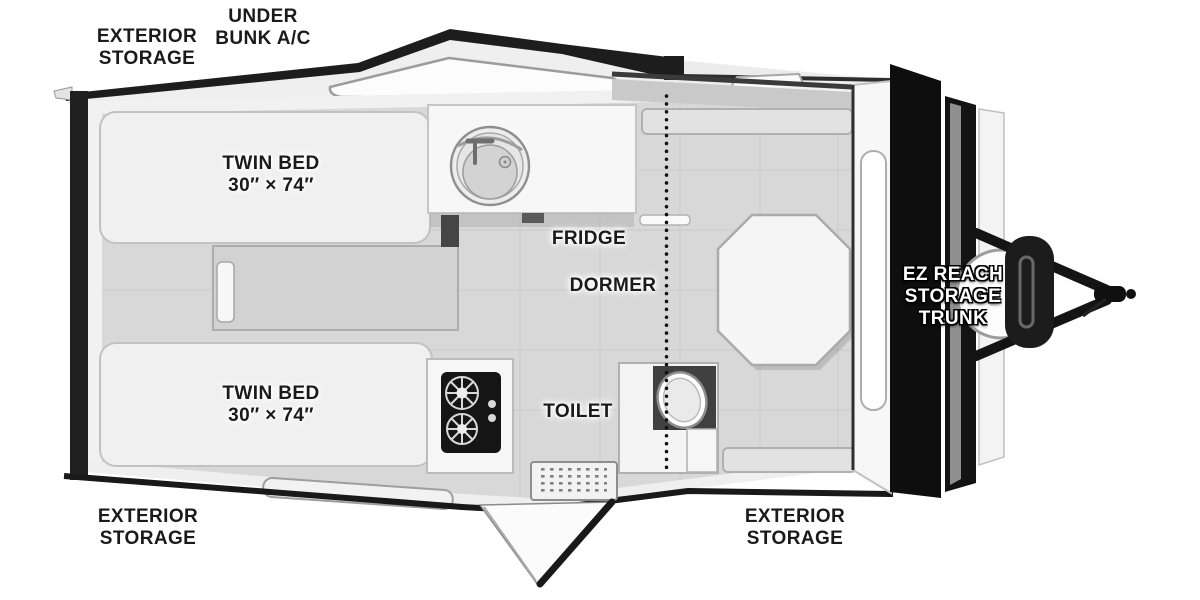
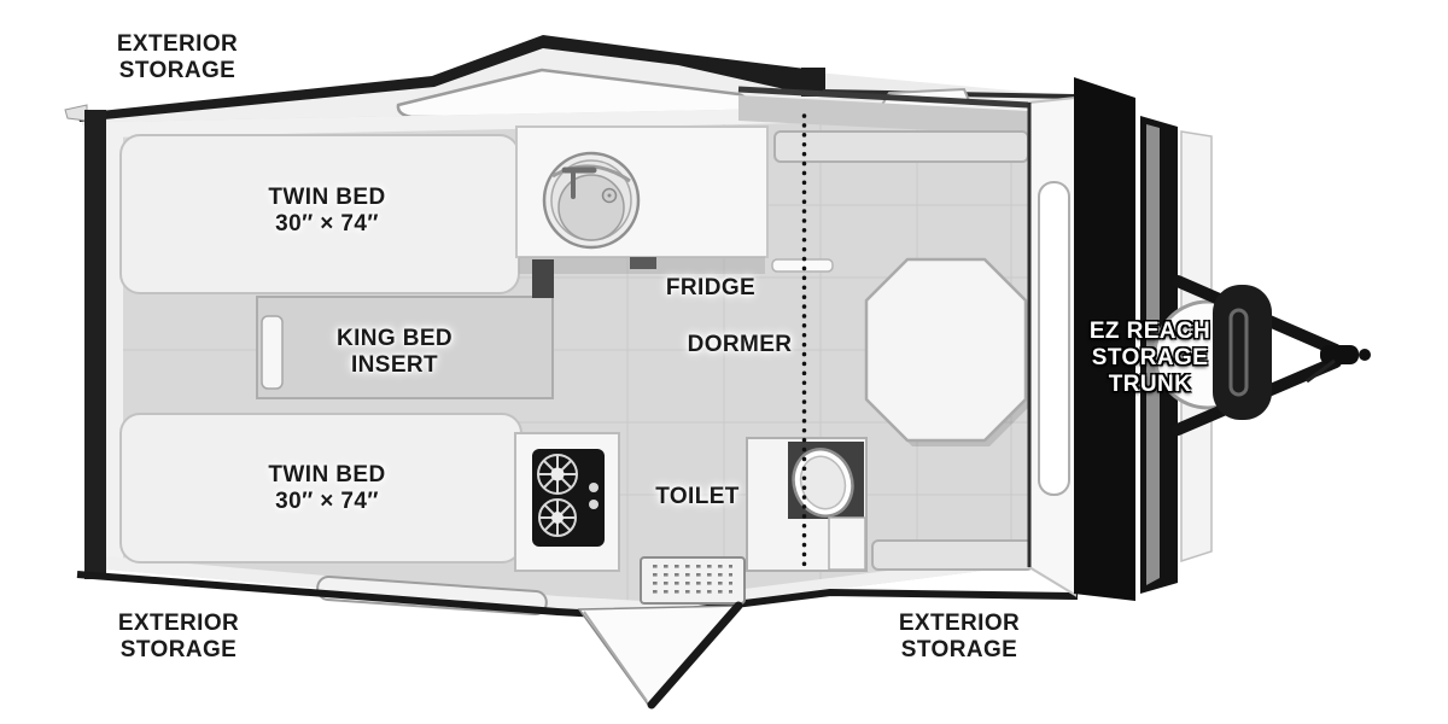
  EXTERIOR
  STORAGE
- UNDER
- BUNK A/C
  TWIN BED
  30″ × 74″
+ KING BED
+ INSERT
  TWIN BED
  30″ × 74″
  FRIDGE
  DORMER
  TOILET
  EZ REACH
  STORAGE
  TRUNK
  EXTERIOR
  STORAGE
  EXTERIOR
  STORAGE
